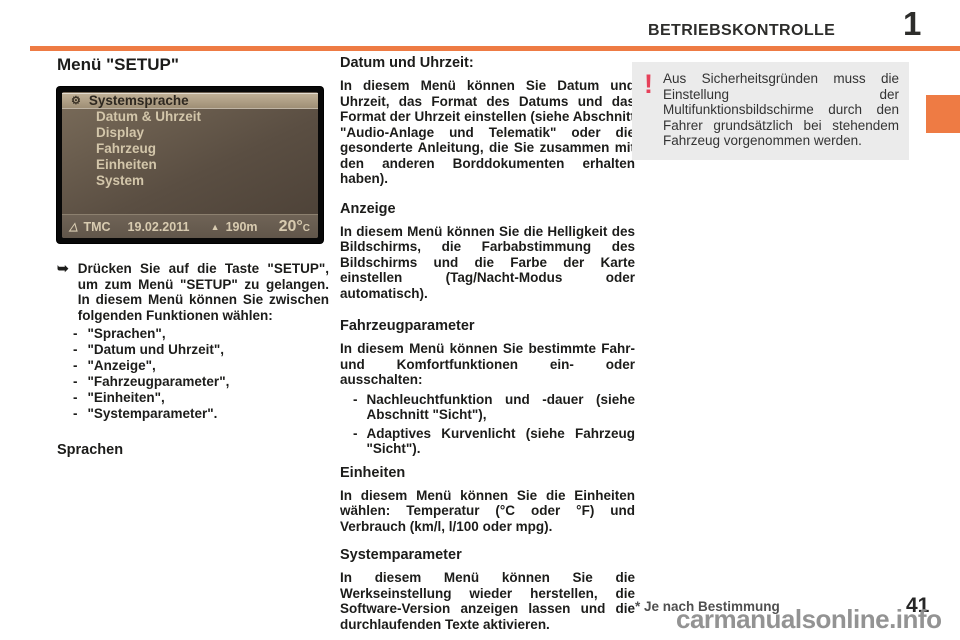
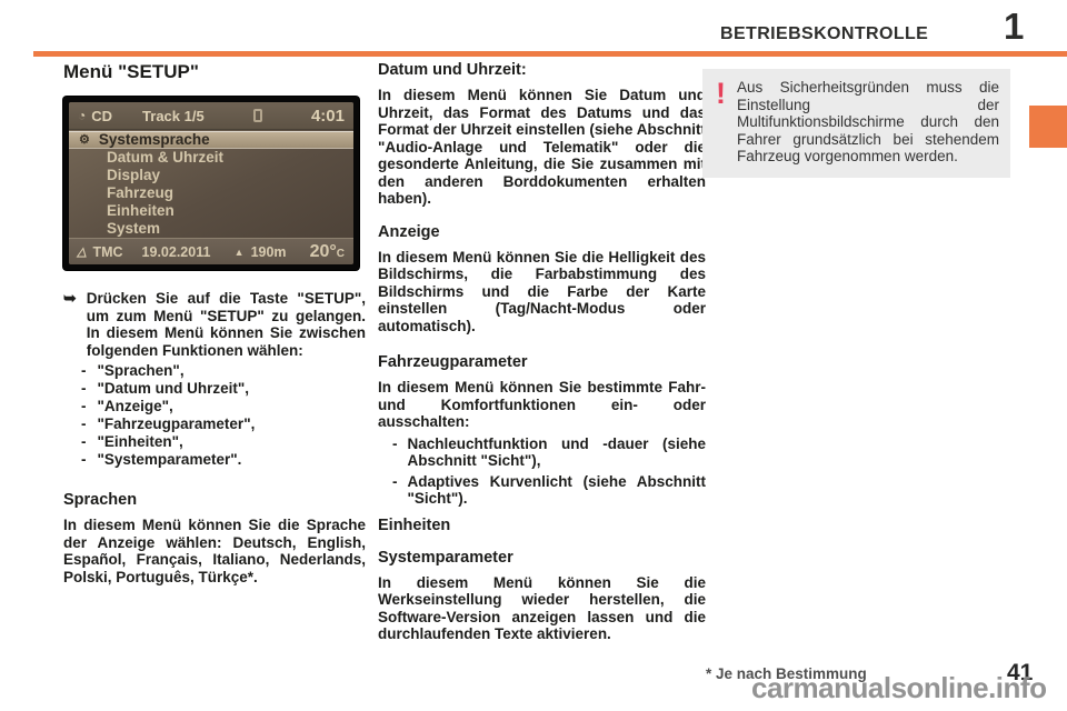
  BETRIEBSKONTROLLE
  1
  Menü "SETUP"
+ ◔
+ CD
+ Track 1/5
+ 4:01
  ⚙
  Systemsprache
  Datum & Uhrzeit
  Display
  Fahrzeug
  Einheiten
  System
  TMC
  19.02.2011
  ▲
  190m
  20°C
  ➥
  Drücken Sie auf die Taste "SETUP", um zum Menü "SETUP" zu gelangen. In diesem Menü können Sie zwischen folgenden Funktionen wählen:
  -
  "Sprachen",
  -
  "Datum und Uhrzeit",
  -
  "Anzeige",
  -
  "Fahrzeugparameter",
  -
  "Einheiten",
  -
  "Systemparameter".
  Sprachen
+ In diesem Menü können Sie die Sprache der Anzeige wählen: Deutsch, English, Español, Français, Italiano, Nederlands, Polski, Português, Türkçe*.
  Datum und Uhrzeit:
  In diesem Menü können Sie Datum und Uhrzeit, das Format des Datums und da Format der Uhrzeit einstellen (siehe Abschnit "Audio-Anlage und Telematik" oder di gesonderte Anleitung, die Sie zusammen mi den anderen Borddokumenten erhalten haben).
  Anzeige
  In diesem Menü können Sie die Helligkeit des Bildschirms, die Farbabstimmung des Bildschirms und die Farbe der Karte einstellen (Tag/Nacht-Modus oder automatisch).
  Fahrzeugparameter
  In diesem Menü können Sie bestimmte Fahr- und Komfortfunktionen ein- oder ausschalten:
  -
  Nachleuchtfunktion und -dauer (siehe Abschnitt "Sicht"),
  -
- Adaptives Kurvenlicht (siehe Fahrzeug "Sicht").
+ Adaptives Kurvenlicht (siehe Abschnitt "Sicht").
  Einheiten
- In diesem Menü können Sie die Einheiten wählen: Temperatur (°C oder °F) und Verbrauch (km/l, l/100 oder mpg).
  Systemparameter
  In diesem Menü können Sie die Werkseinstellung wieder herstellen, die Software-Version anzeigen lassen und die durchlaufenden Texte aktivieren.
  !
  Aus Sicherheitsgründen muss die Einstellung der Multifunktionsbildschirme durch den Fahrer grundsätzlich bei stehendem Fahrzeug vorgenommen werden.
  * Je nach Bestimmung
  41
  carmanualsonline.info
